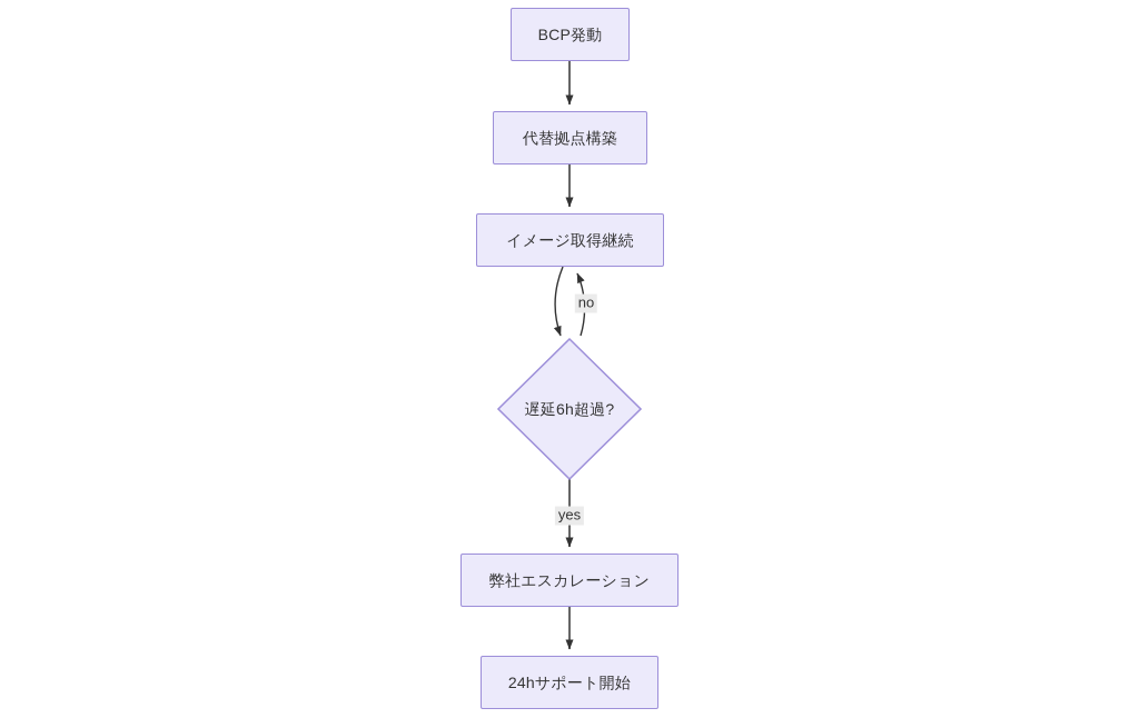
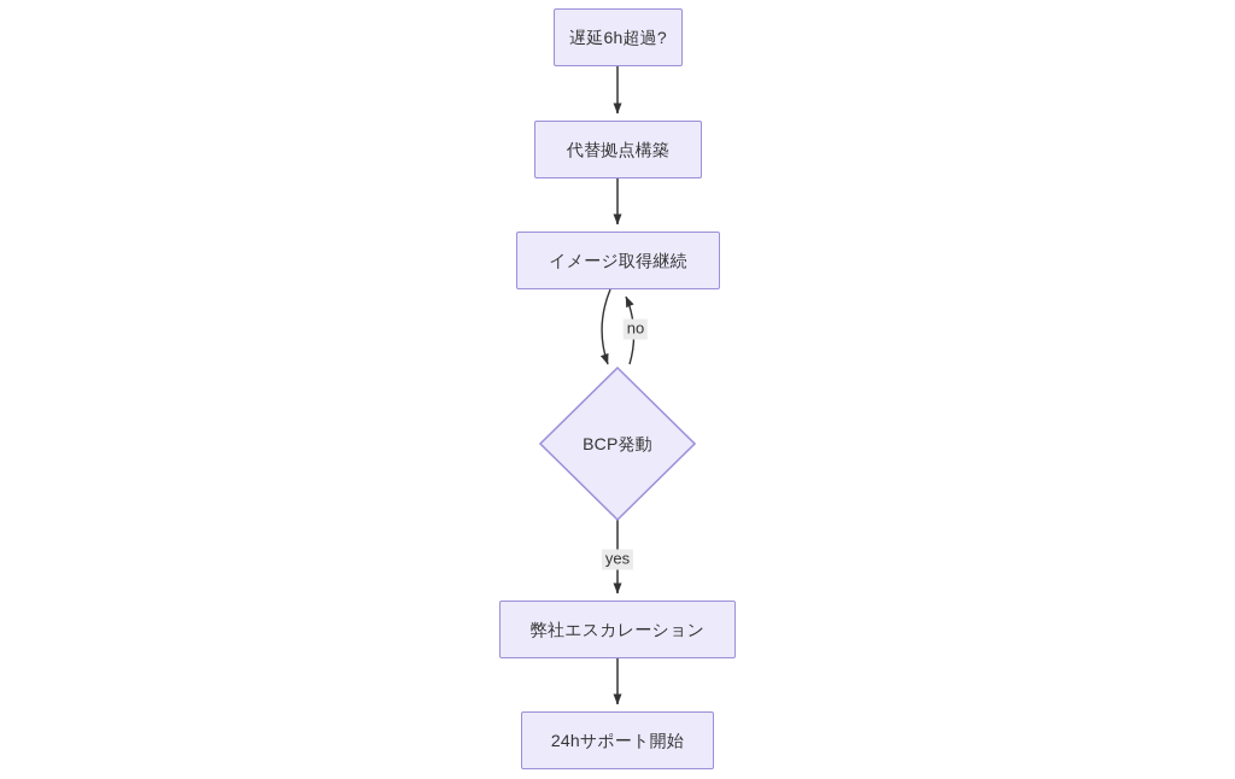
- BCP発動
+ 遅延6h超過?
  代替拠点構築
  イメージ取得継続
- 遅延6h超過?
+ BCP発動
  弊社エスカレーション
  24hサポート開始
  no
  yes
